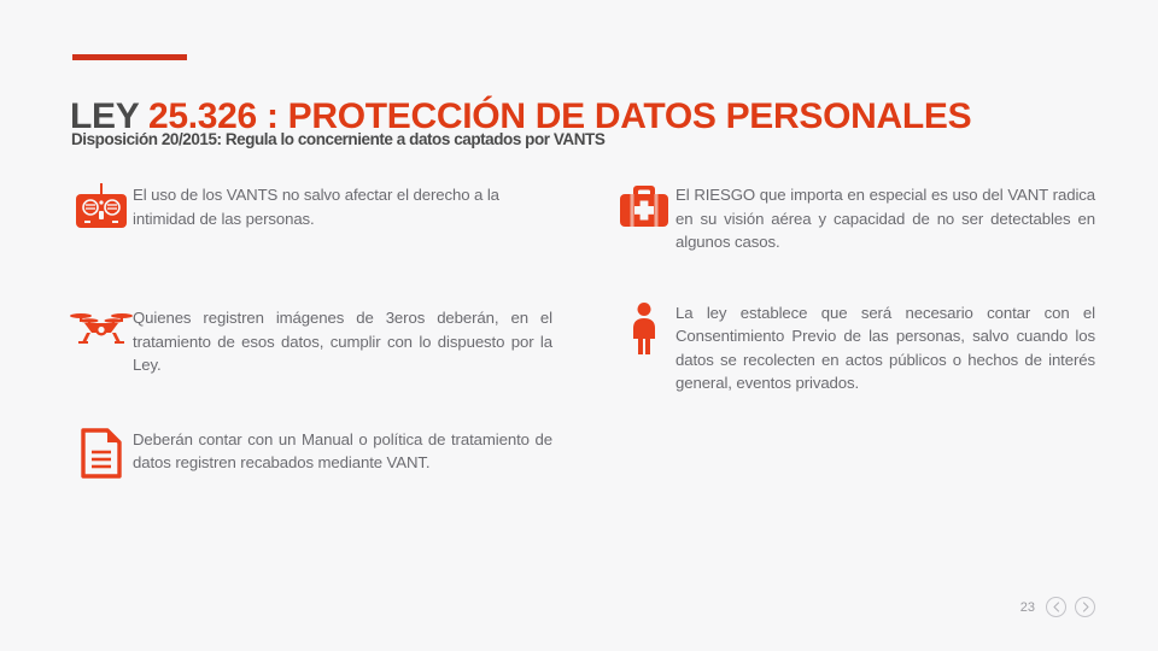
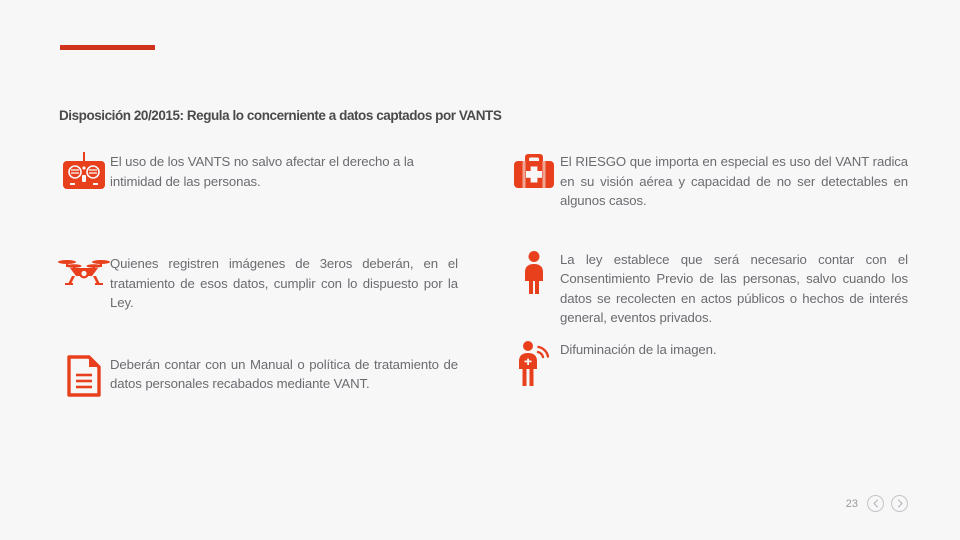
- LEY 25.326 : PROTECCIÓN DE DATOS PERSONALES
  Disposición 20/2015: Regula lo concerniente a datos captados por VANTS
  El uso de los VANTS no salvo afectar el derecho a la intimidad de las personas.
  Quienes registren imágenes de 3eros deberán, en el tratamiento de esos datos, cumplir con lo dispuesto por la Ley.
- Deberán contar con un Manual o política de tratamiento de datos registren recabados mediante VANT.
+ Deberán contar con un Manual o política de tratamiento de datos personales recabados mediante VANT.
  El RIESGO que importa en especial es uso del VANT radica en su visión aérea y capacidad de no ser detectables en algunos casos.
  La ley establece que será necesario contar con el Consentimiento Previo de las personas, salvo cuando los datos se recolecten en actos públicos o hechos de interés general, eventos privados.
+ Difuminación de la imagen.
  23
